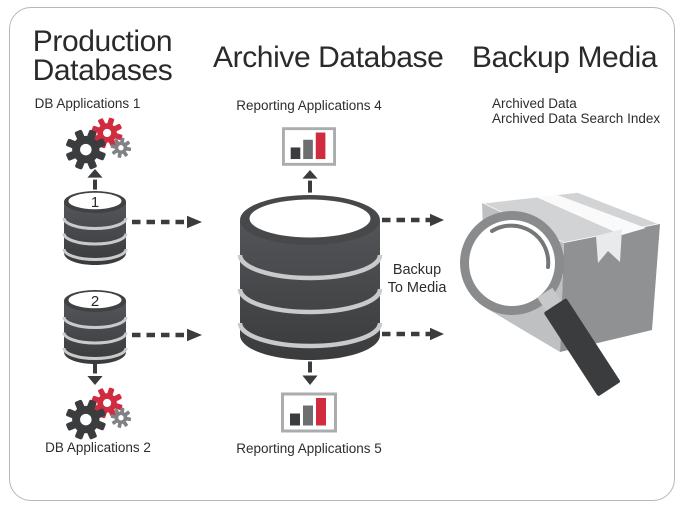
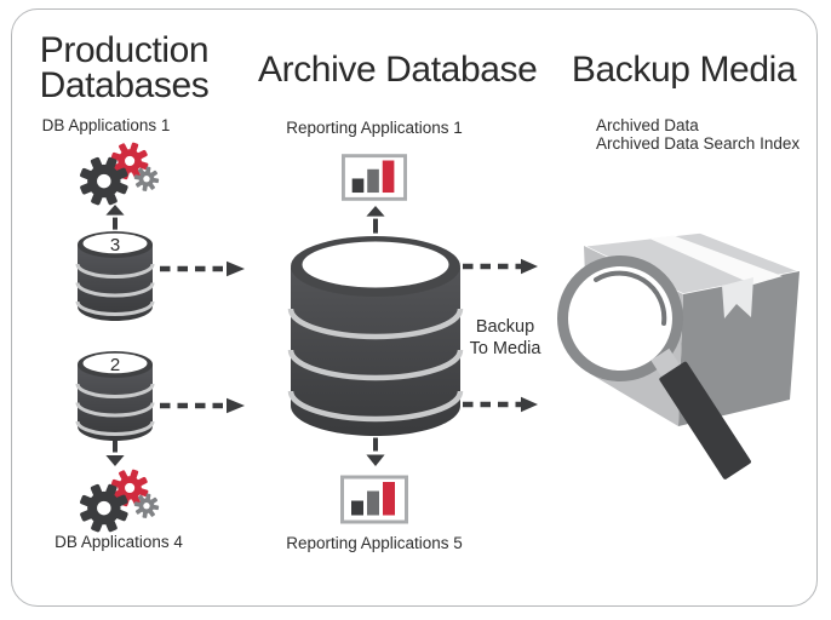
  Production
  Databases
  DB Applications 1
- 1
+ 3
  2
- DB Applications 2
+ DB Applications 4
  Archive Database
- Reporting Applications 4
+ Reporting Applications 1
  Reporting Applications 5
  Backup
  To Media
  Backup Media
  Archived Data
  Archived Data Search Index
